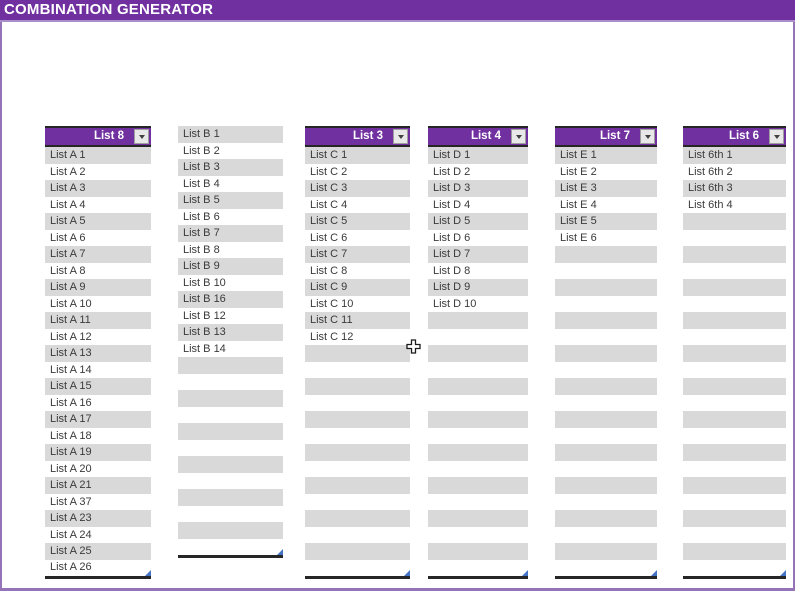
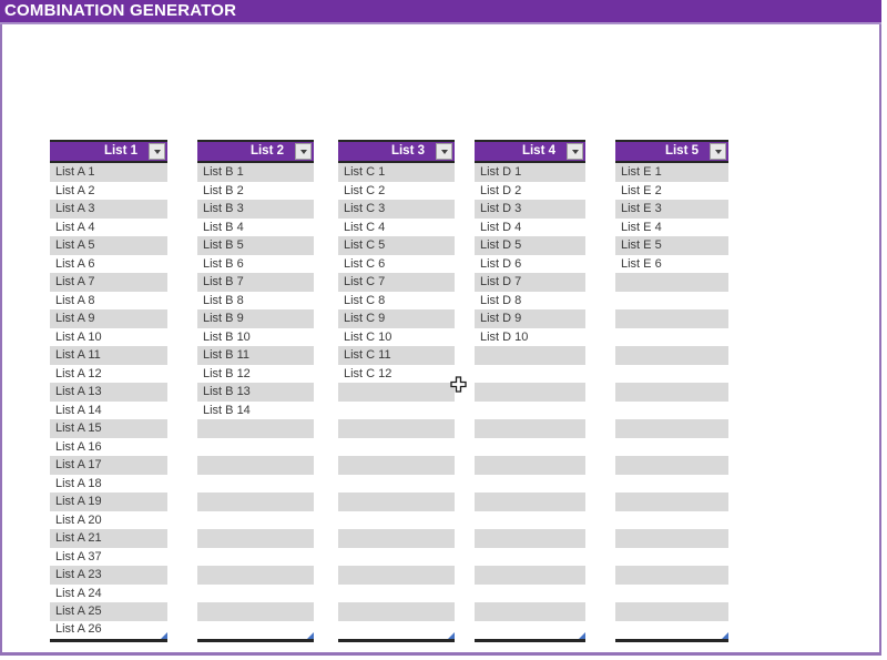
  COMBINATION GENERATOR
- List 8
+ List 1
  List A 1
  List A 2
  List A 3
  List A 4
  List A 5
  List A 6
  List A 7
  List A 8
  List A 9
  List A 10
  List A 11
  List A 12
  List A 13
  List A 14
  List A 15
  List A 16
  List A 17
  List A 18
  List A 19
  List A 20
  List A 21
  List A 37
  List A 23
  List A 24
  List A 25
  List A 26
+ List 2
  List B 1
  List B 2
  List B 3
  List B 4
  List B 5
  List B 6
  List B 7
  List B 8
  List B 9
  List B 10
- List B 16
+ List B 11
  List B 12
  List B 13
  List B 14
  List 3
  List C 1
  List C 2
  List C 3
  List C 4
  List C 5
  List C 6
  List C 7
  List C 8
  List C 9
  List C 10
  List C 11
  List C 12
  List 4
  List D 1
  List D 2
  List D 3
  List D 4
  List D 5
  List D 6
  List D 7
  List D 8
  List D 9
  List D 10
- List 7
+ List 5
  List E 1
  List E 2
  List E 3
  List E 4
  List E 5
  List E 6
- List 6
- List 6th 1
- List 6th 2
- List 6th 3
- List 6th 4
